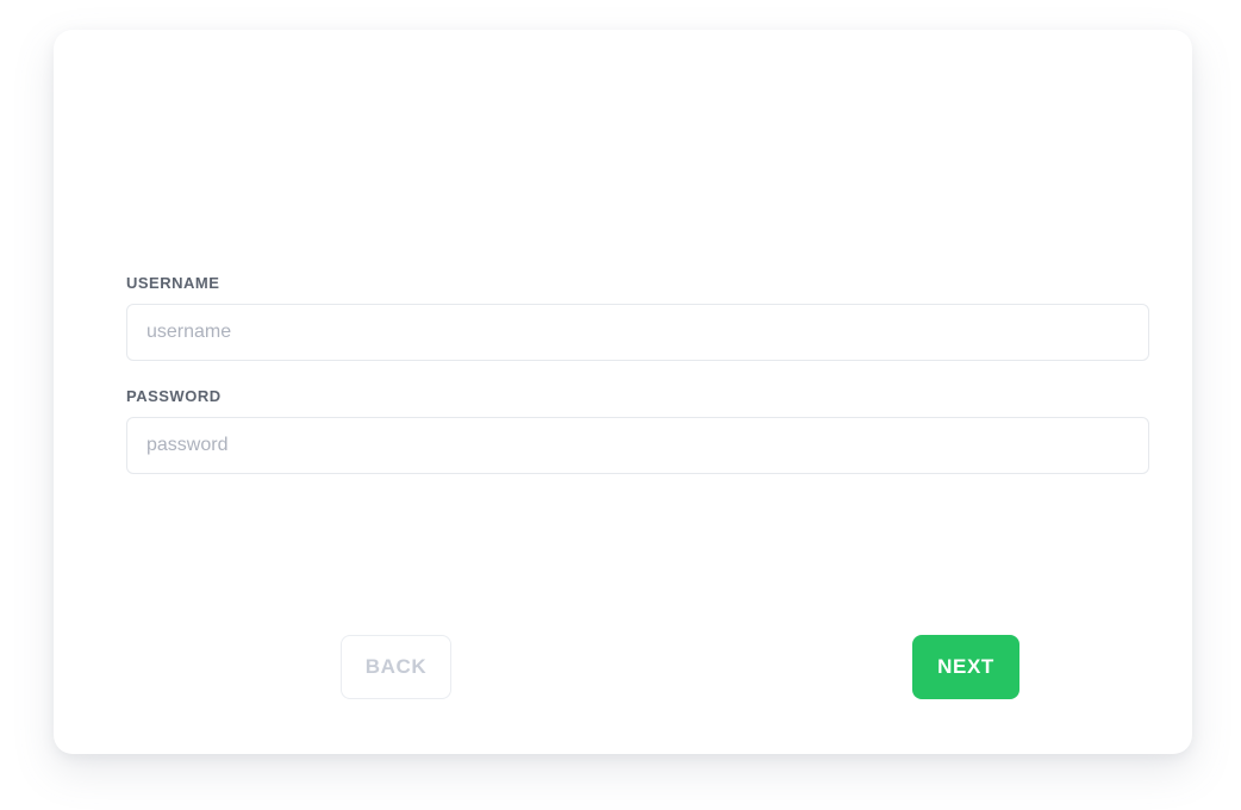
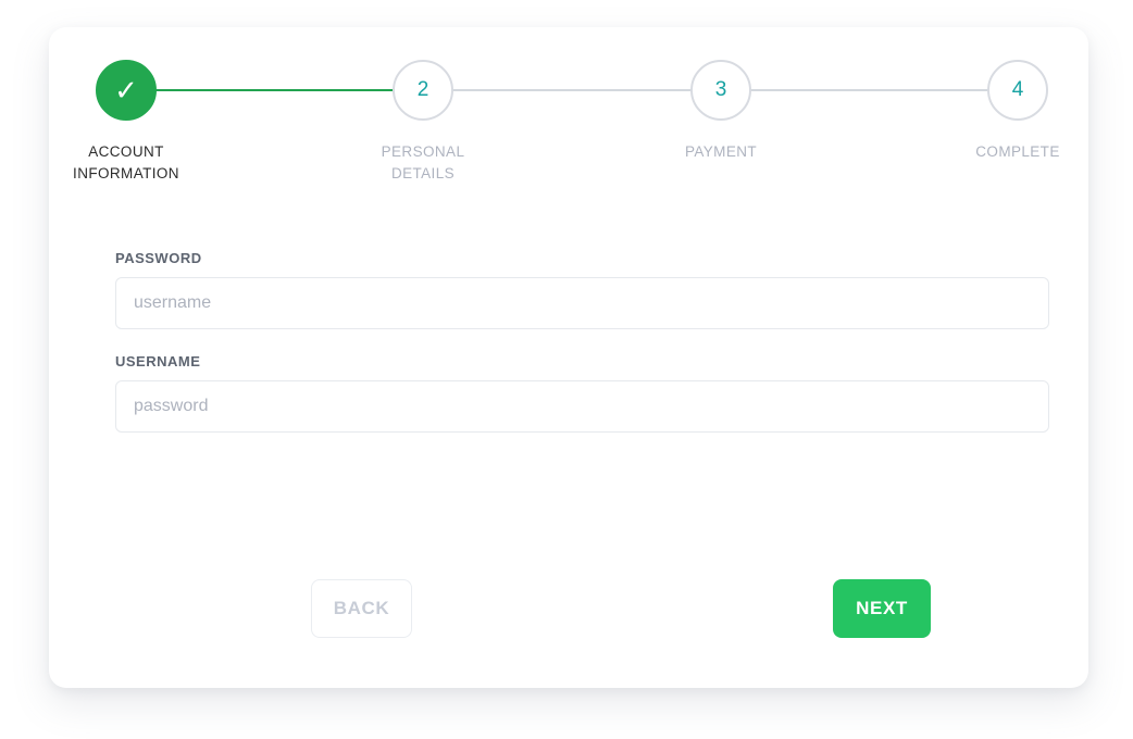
+ ✓
+ ACCOUNT
+ INFORMATION
+ 2
+ PERSONAL
+ DETAILS
+ 3
+ PAYMENT
+ 4
+ COMPLETE
- USERNAME
+ PASSWORD
  username
- PASSWORD
+ USERNAME
  password
  BACK
  NEXT
